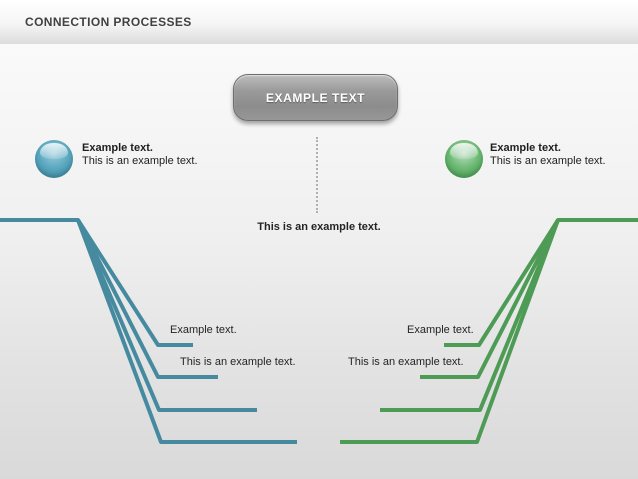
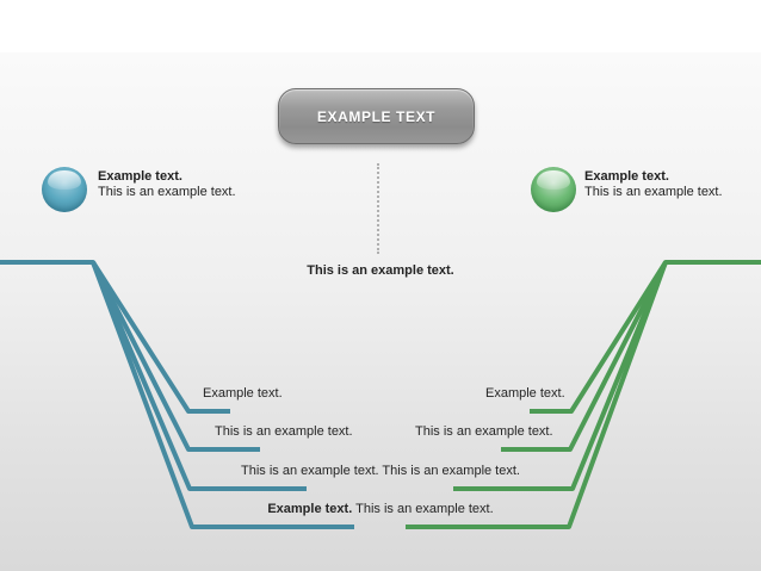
- CONNECTION PROCESSES
  EXAMPLE TEXT
  Example text.
  This is an example text.
  Example text.
  This is an example text.
  This is an example text.
  Example text.
  Example text.
  This is an example text.
  This is an example text.
+ This is an example text. This is an example text.
+ Example text. This is an example text.
